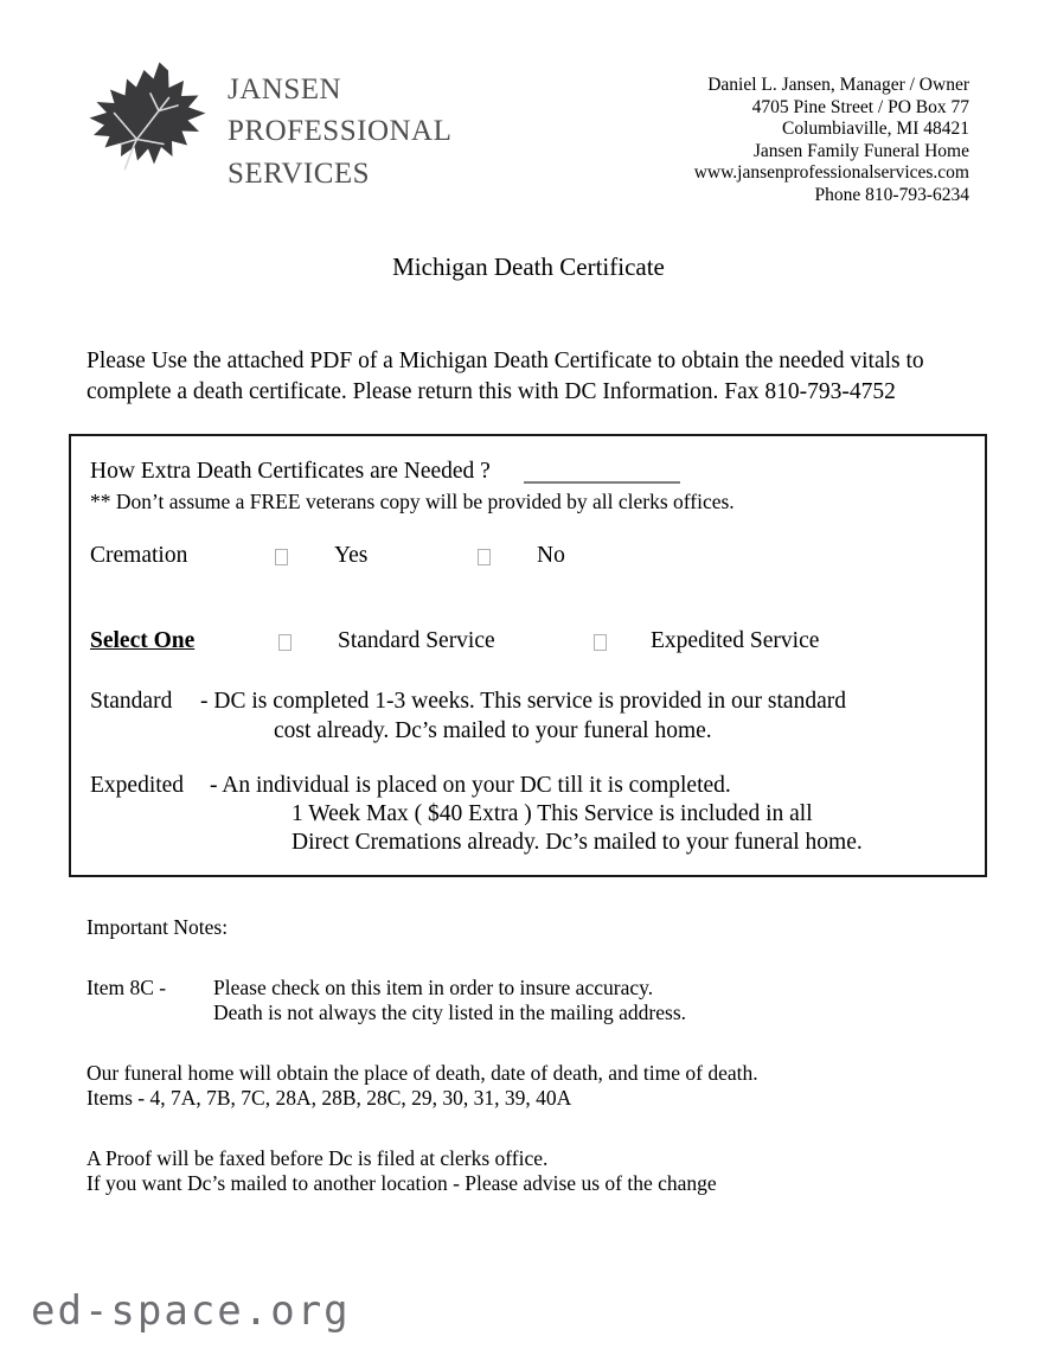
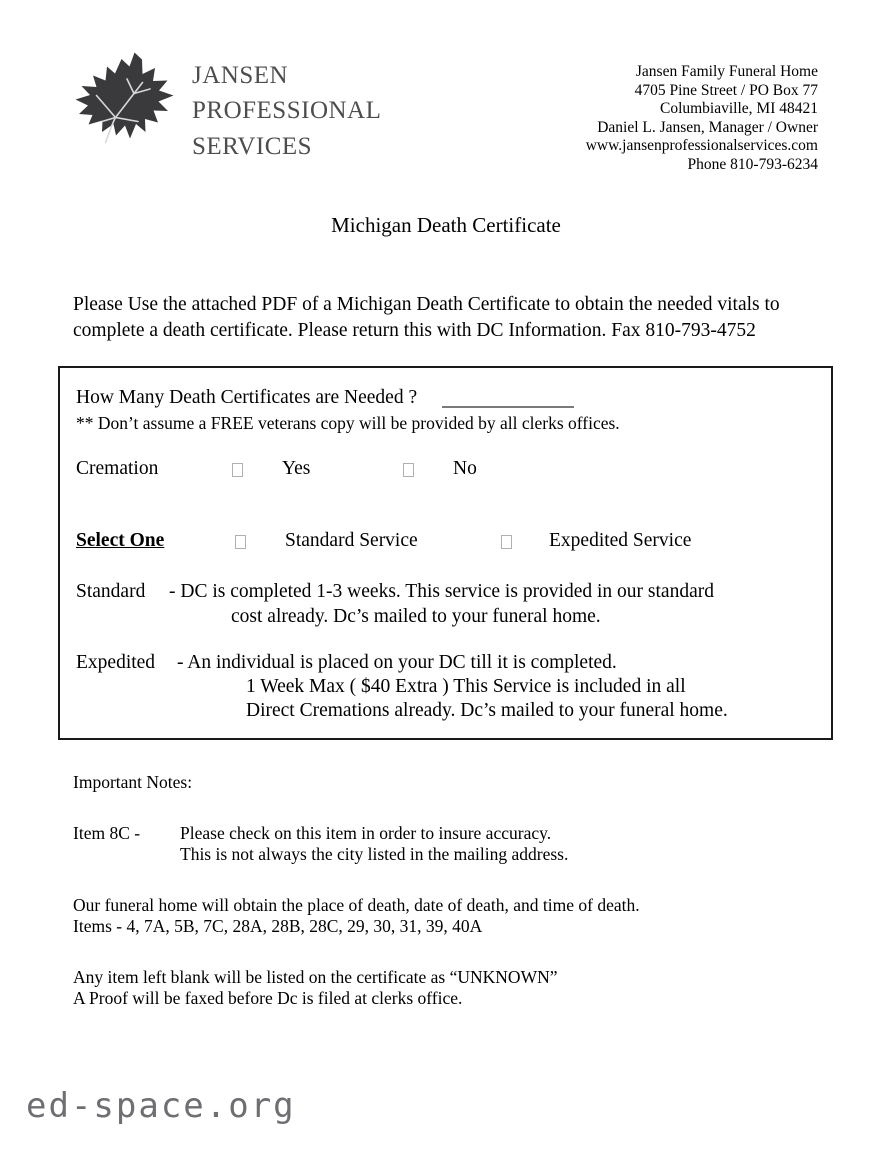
  jansen
  professional
  services
- Daniel L. Jansen, Manager / Owner
+ Jansen Family Funeral Home
  4705 Pine Street / PO Box 77
  Columbiaville, MI 48421
- Jansen Family Funeral Home
+ Daniel L. Jansen, Manager / Owner
  www.jansenprofessionalservices.com
  Phone 810-793-6234
  Michigan Death Certificate
  Please Use the attached PDF of a Michigan Death Certificate to obtain the needed vitals to complete a death certificate. Please return this with DC Information. Fax 810-793-4752
- How Extra Death Certificates are Needed ?
+ How Many Death Certificates are Needed ?
  ** Don’t assume a FREE veterans copy will be provided by all clerks offices.
  Cremation
  Yes
  No
  Select One
  Standard Service
  Expedited Service
  Standard - DC is completed 1-3 weeks. This service is provided in our standard
  cost already. Dc’s mailed to your funeral home.
  Expedited - An individual is placed on your DC till it is completed.
  1 Week Max ( $40 Extra ) This Service is included in all
  Direct Cremations already. Dc’s mailed to your funeral home.
  Important Notes:
  Item 8C -
  Please check on this item in order to insure accuracy.
- Death is not always the city listed in the mailing address.
+ This is not always the city listed in the mailing address.
  Our funeral home will obtain the place of death, date of death, and time of death.
- Items - 4, 7A, 7B, 7C, 28A, 28B, 28C, 29, 30, 31, 39, 40A
+ Items - 4, 7A, 5B, 7C, 28A, 28B, 28C, 29, 30, 31, 39, 40A
+ Any item left blank will be listed on the certificate as “UNKNOWN”
  A Proof will be faxed before Dc is filed at clerks office.
- If you want Dc’s mailed to another location - Please advise us of the change
  ed-space.org
